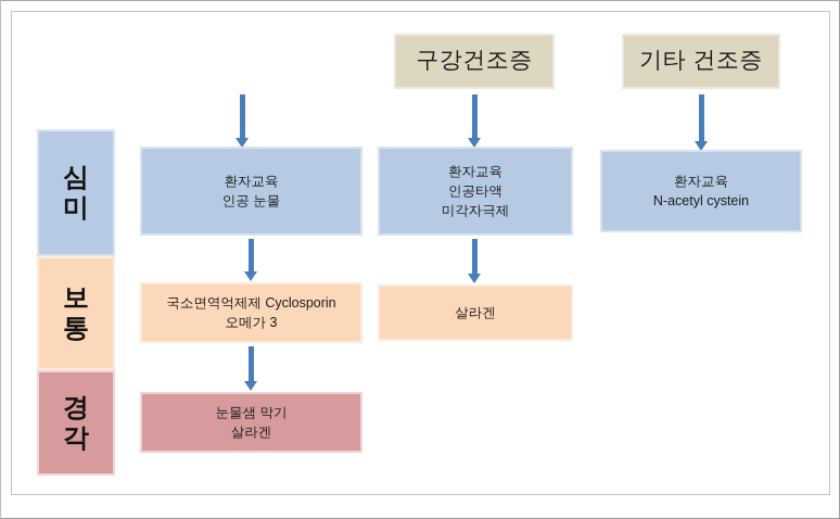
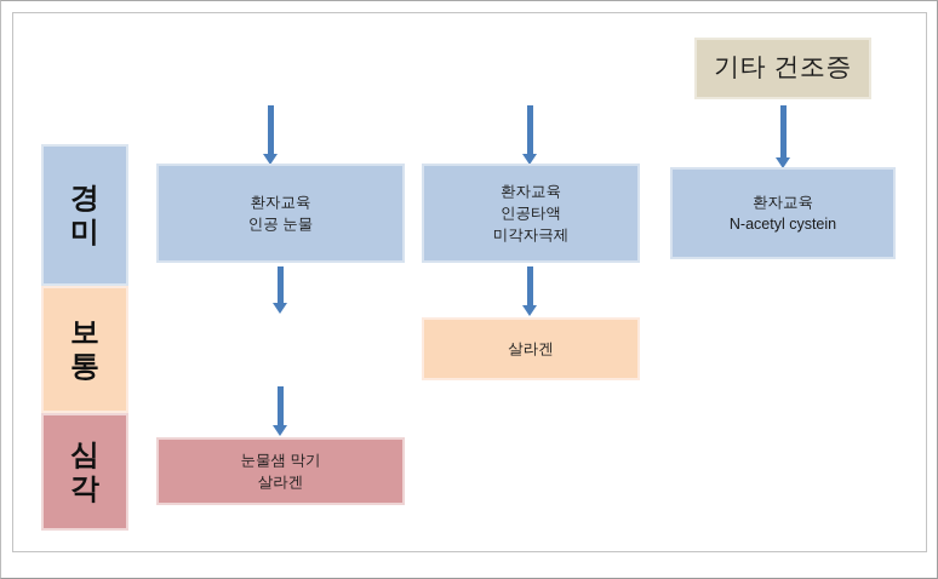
- 구강건조증
  기타 건조증
- 심
+ 경
  미
  보
  통
- 경
+ 심
  각
  환자교육
  인공 눈물
- 국소면역억제제 Cyclosporin
- 오메가 3
  눈물샘 막기
  살라겐
  환자교육
  인공타액
  미각자극제
  살라겐
  환자교육
  N-acetyl cystein
